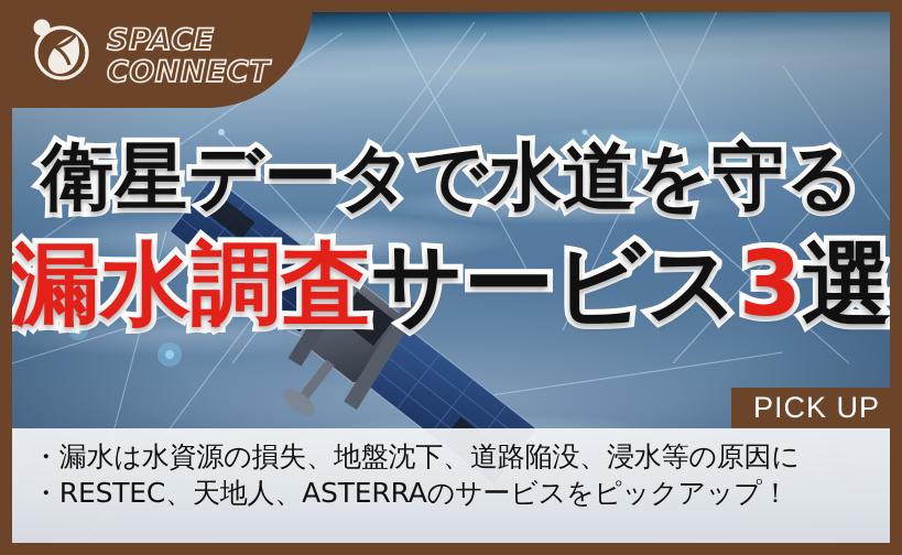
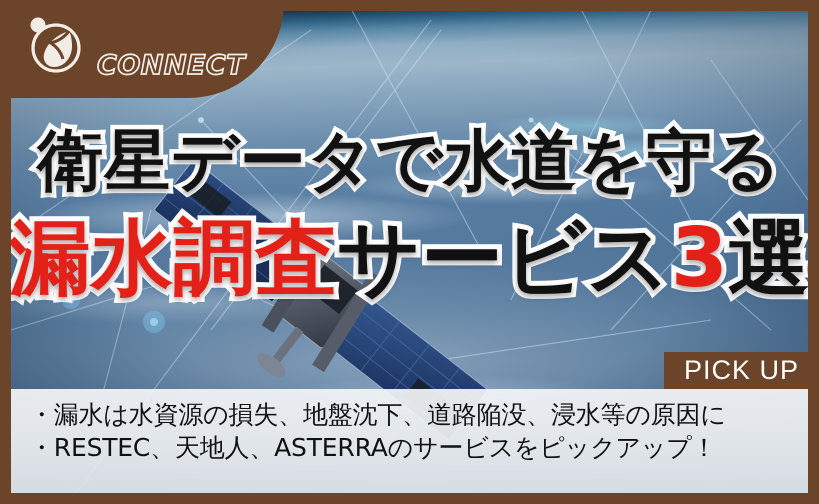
- SPACE
  CONNECT
  衛星データで水道を守る
  漏水調査サービス3選
  PICK UP
  ・漏水は水資源の損失、地盤沈下、道路陥没、浸水等の原因に
  ・RESTEC、天地人、ASTERRAのサービスをピックアップ！
